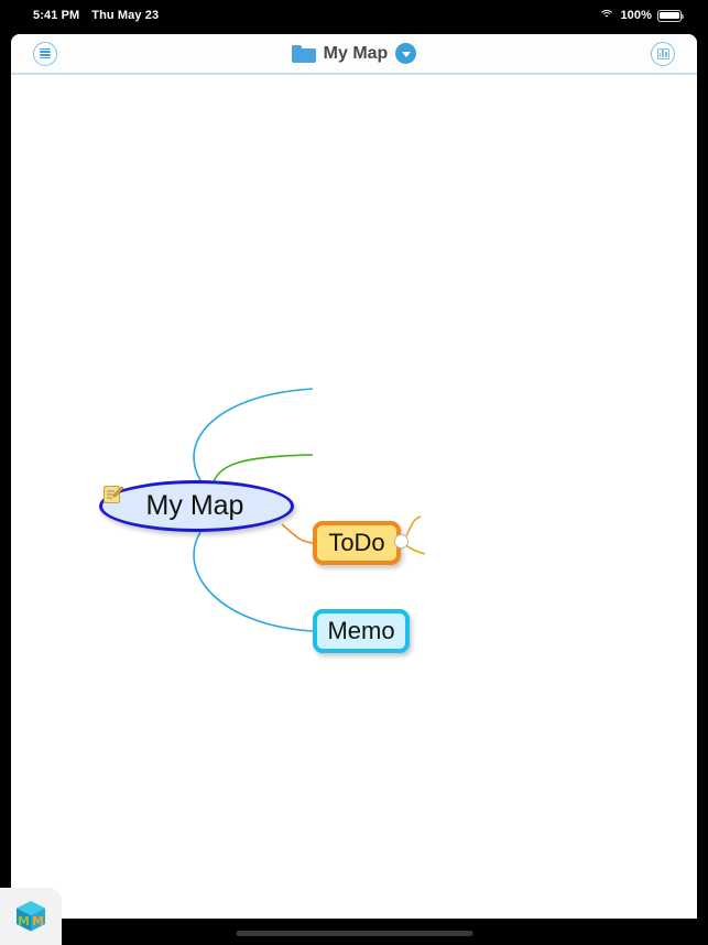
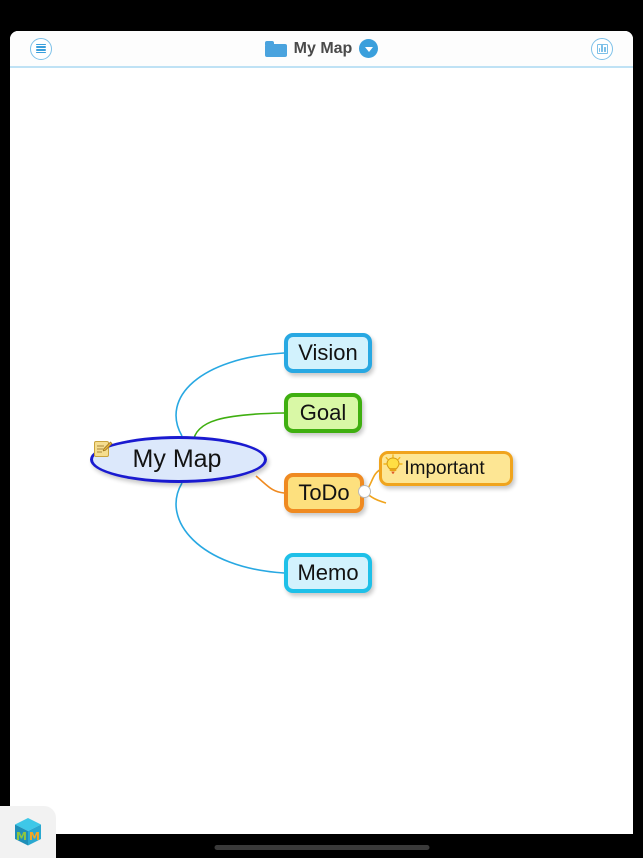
- 5:41 PM
- Thu May 23
- 100%
  My Map
  My Map
+ Vision
+ Goal
  ToDo
  Memo
+ Important
  M
  M
